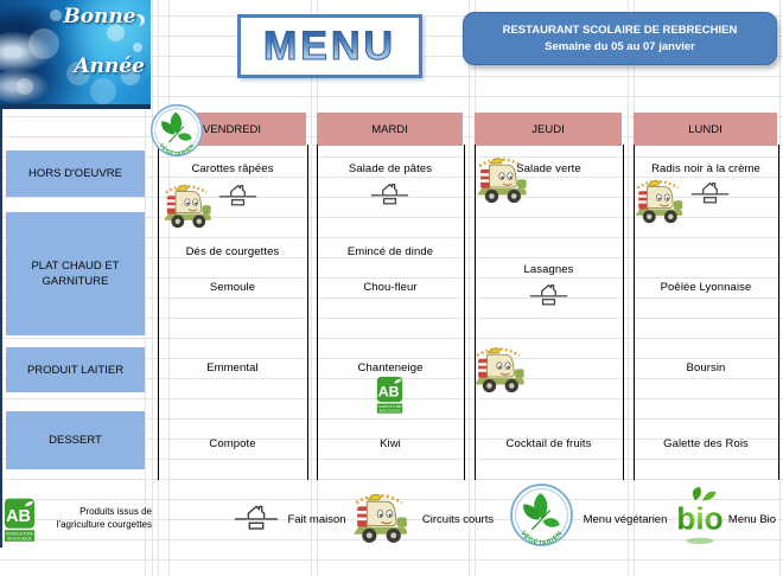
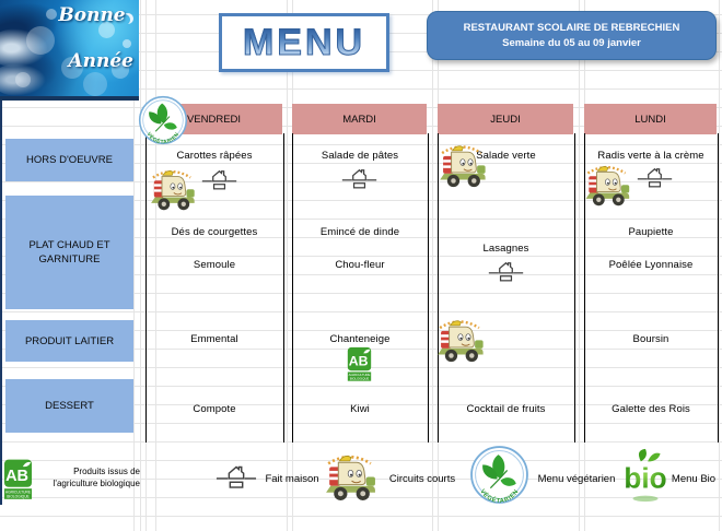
  Bonne
  Année
  MENU
  RESTAURANT SCOLAIRE DE REBRECHIEN
- Semaine du 05 au 07 janvier
+ Semaine du 05 au 09 janvier
  VENDREDI
  MARDI
  JEUDI
  LUNDI
  HORS D'OEUVRE
  PLAT CHAUD ET GARNITURE
  PRODUIT LAITIER
  DESSERT
  Carottes râpées
  Dés de courgettes
  Semoule
  Emmental
  Compote
  Salade de pâtes
  Emincé de dinde
  Chou-fleur
  Chanteneige
  Kiwi
  Salade verte
  Lasagnes
  Cocktail de fruits
- Radis noir à la crème
+ Radis verte à la crème
+ Paupiette
  Poêlée Lyonnaise
  Boursin
  Galette des Rois
- Produits issus de l'agriculture courgettes
+ Produits issus de l'agriculture biologique
  Fait maison
  Circuits courts
  Menu végétarien
  Menu Bio
